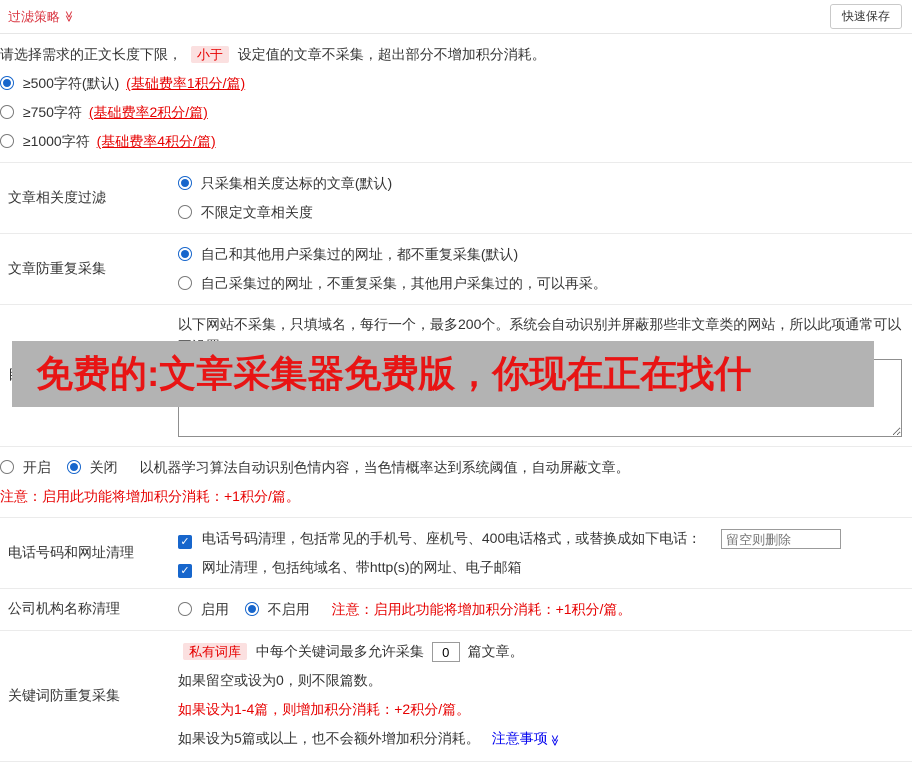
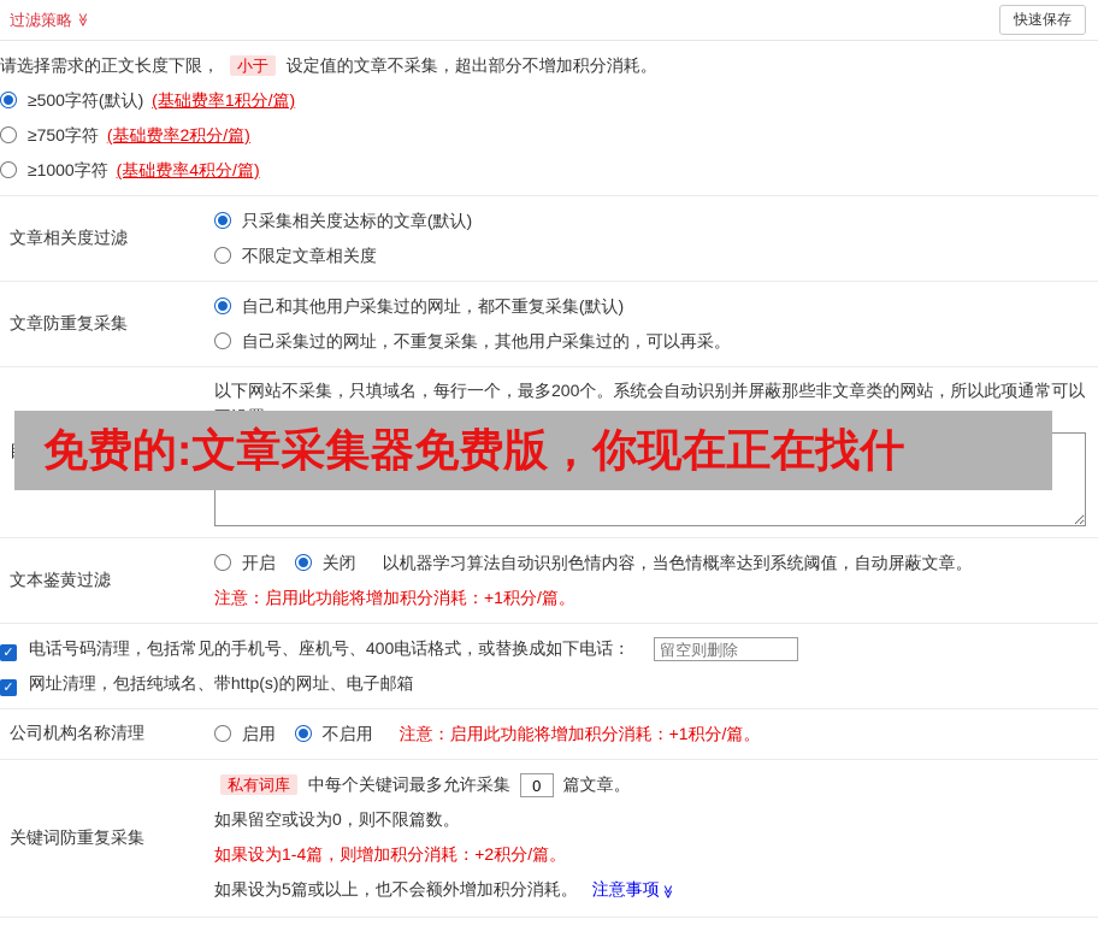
  过滤策略
  快速保存
  请选择需求的正文长度下限， 小于 设定值的文章不采集，超出部分不增加积分消耗。
  ≥500字符(默认) (基础费率1积分/篇)
  ≥750字符 (基础费率2积分/篇)
  ≥1000字符 (基础费率4积分/篇)
  文章相关度过滤
  只采集相关度达标的文章(默认)
  不限定文章相关度
  文章防重复采集
  自己和其他用户采集过的网址，都不重复采集(默认)
  自己采集过的网址，不重复采集，其他用户采集过的，可以再采。
  以下网站不采集，只填域名，每行一个，最多200个。系统会自动识别并屏蔽那些非文章类的网站，所以此项通常可以
+ 文本鉴黄过滤
  开启 关闭 以机器学习算法自动识别色情内容，当色情概率达到系统阈值，自动屏蔽文章。
  注意：启用此功能将增加积分消耗：+1积分/篇。
- 电话号码和网址清理
  电话号码清理，包括常见的手机号、座机号、400电话格式，或替换成如下电话： 留空则删除
  网址清理，包括纯域名、带http(s)的网址、电子邮箱
  公司机构名称清理
  启用 不启用 注意：启用此功能将增加积分消耗：+1积分/篇。
  关键词防重复采集
  私有词库 中每个关键词最多允许采集 0 篇文章。
  如果留空或设为0，则不限篇数。
  如果设为1-4篇，则增加积分消耗：+2积分/篇。
  免费的:文章采集器免费版，你现在正在找什
